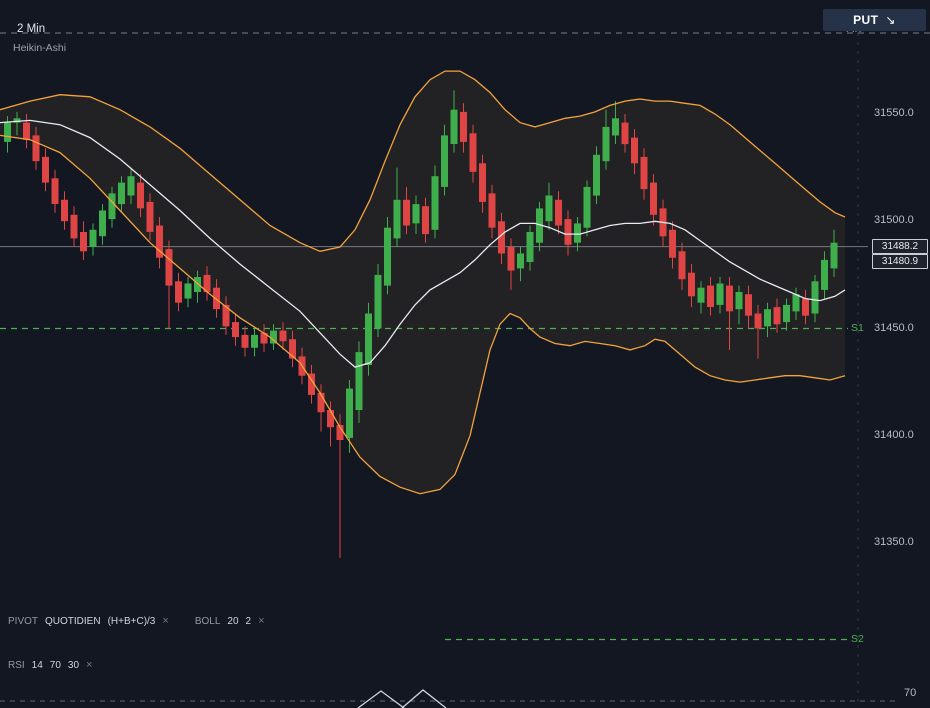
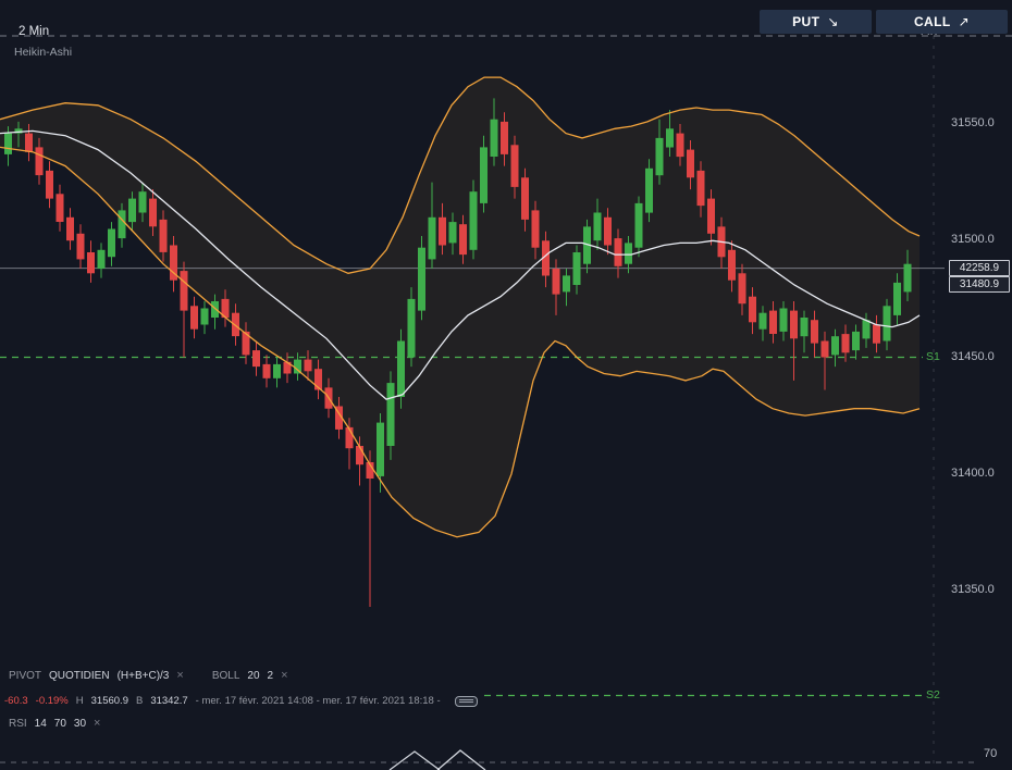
  2 Min
  Heikin-Ashi
  PUT
  ↘
+ CALL
+ ↗
  31550.0
  31500.0
  31450.0
  31400.0
  31350.0
- 31488.2
+ 42258.9
  31480.9
  S1
  S2
  70
  PIVOT
  QUOTIDIEN
  (H+B+C)/3
  ×
  BOLL
  20
  2
  ×
+ -60.3
+ -0.19%
+ H
+ 31560.9
+ B
+ 31342.7
+ - mer. 17 févr. 2021 14:08 - mer. 17 févr. 2021 18:18 -
  RSI
  14
  70
  30
  ×
